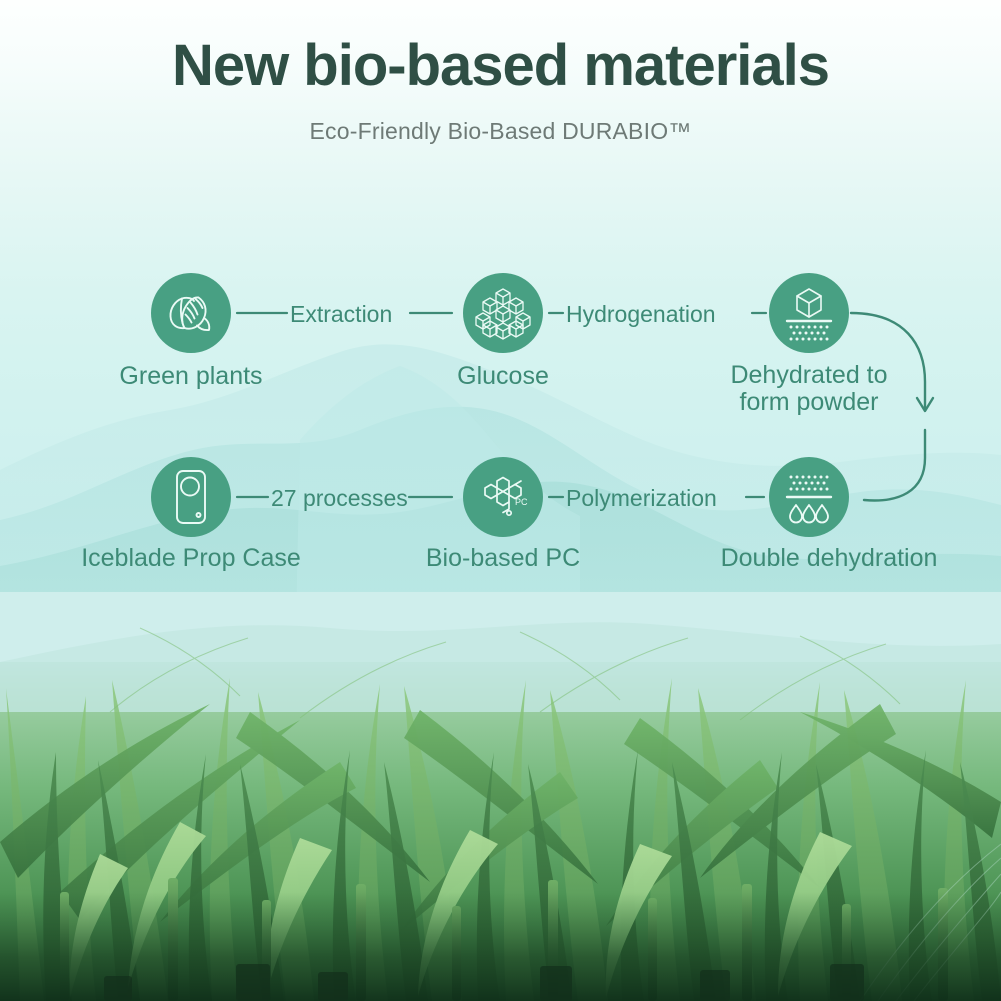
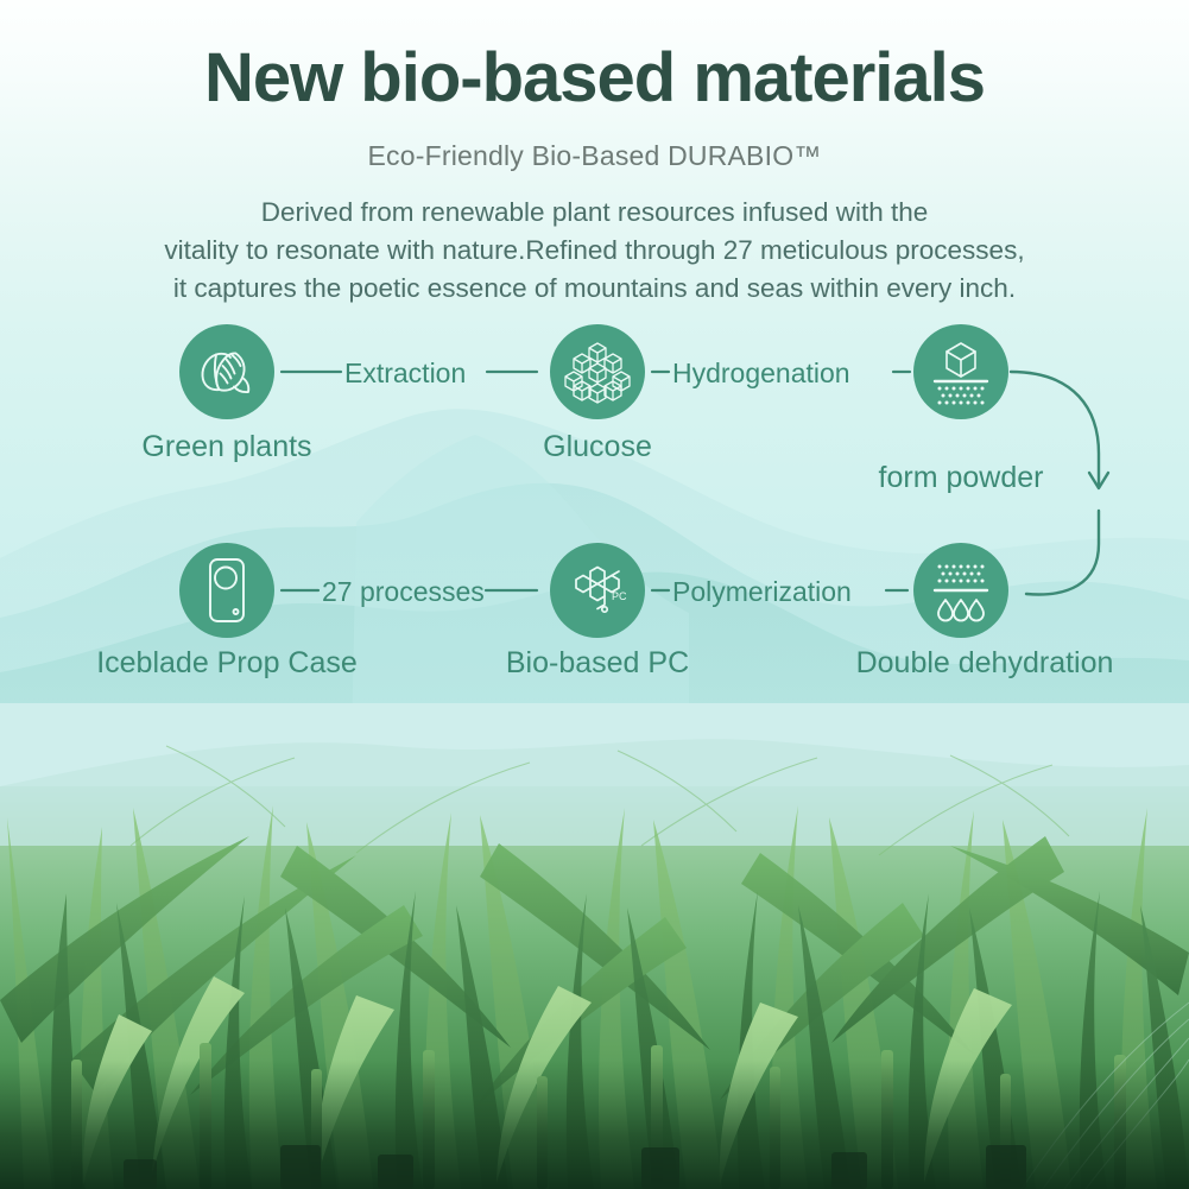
  New bio-based materials
  Eco-Friendly Bio-Based DURABIO™
+ Derived from renewable plant resources infused with the
+ vitality to resonate with nature.Refined through 27 meticulous processes,
+ it captures the poetic essence of mountains and seas within every inch.
  Green plants
  Glucose
- Dehydrated to
  form powder
  Double dehydration
  PC
  Bio-based PC
  Iceblade Prop Case
  Extraction
  Hydrogenation
  Polymerization
  27 processes
